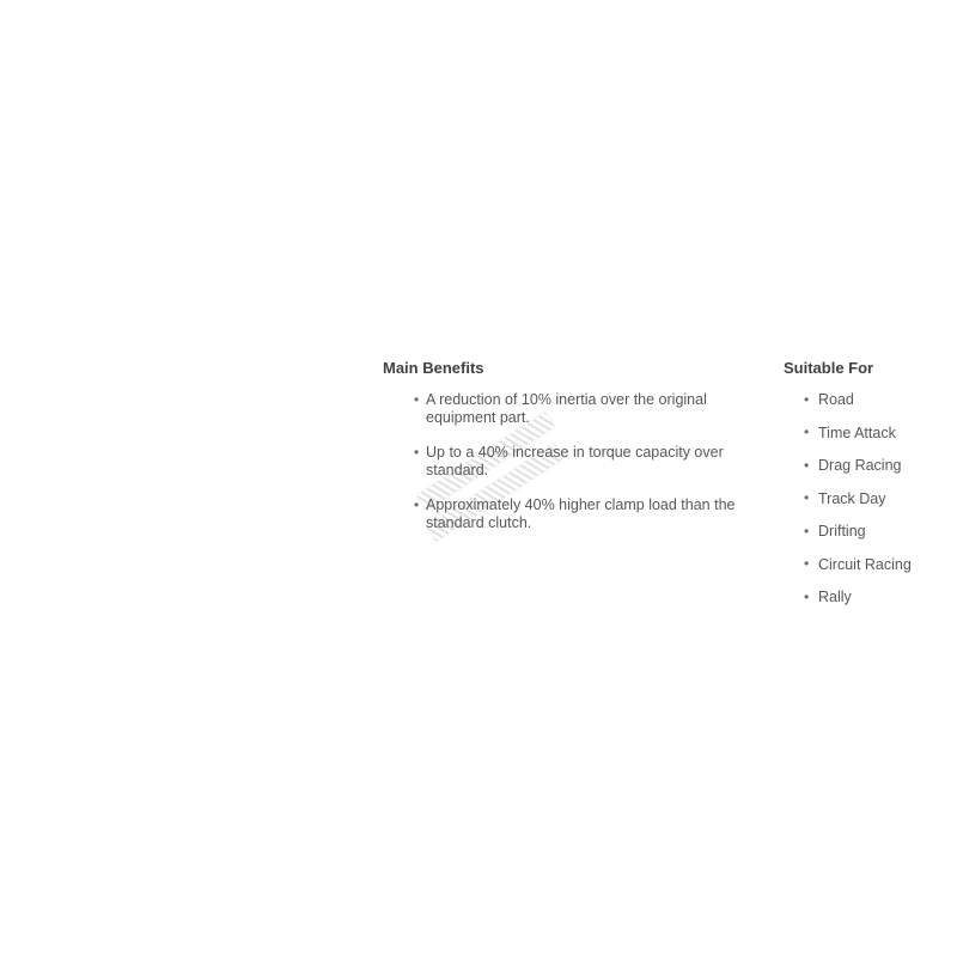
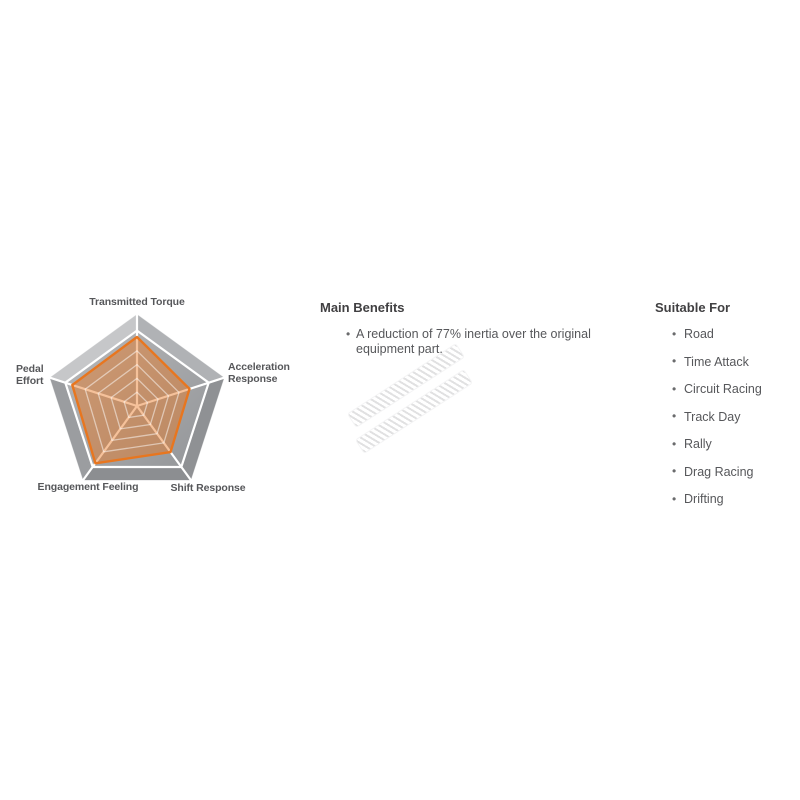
+ Transmitted Torque
+ Acceleration
+ Response
+ Shift Response
+ Engagement Feeling
+ Pedal
+ Effort
  Main Benefits
- A reduction of 10% inertia over the original equipment part.
+ A reduction of 77% inertia over the original equipment part.
- Up to a 40% increase in torque capacity over standard.
- Approximately 40% higher clamp load than the standard clutch.
  Suitable For
  Road
  Time Attack
- Drag Racing
+ Circuit Racing
  Track Day
- Drifting
+ Rally
- Circuit Racing
+ Drag Racing
- Rally
+ Drifting
